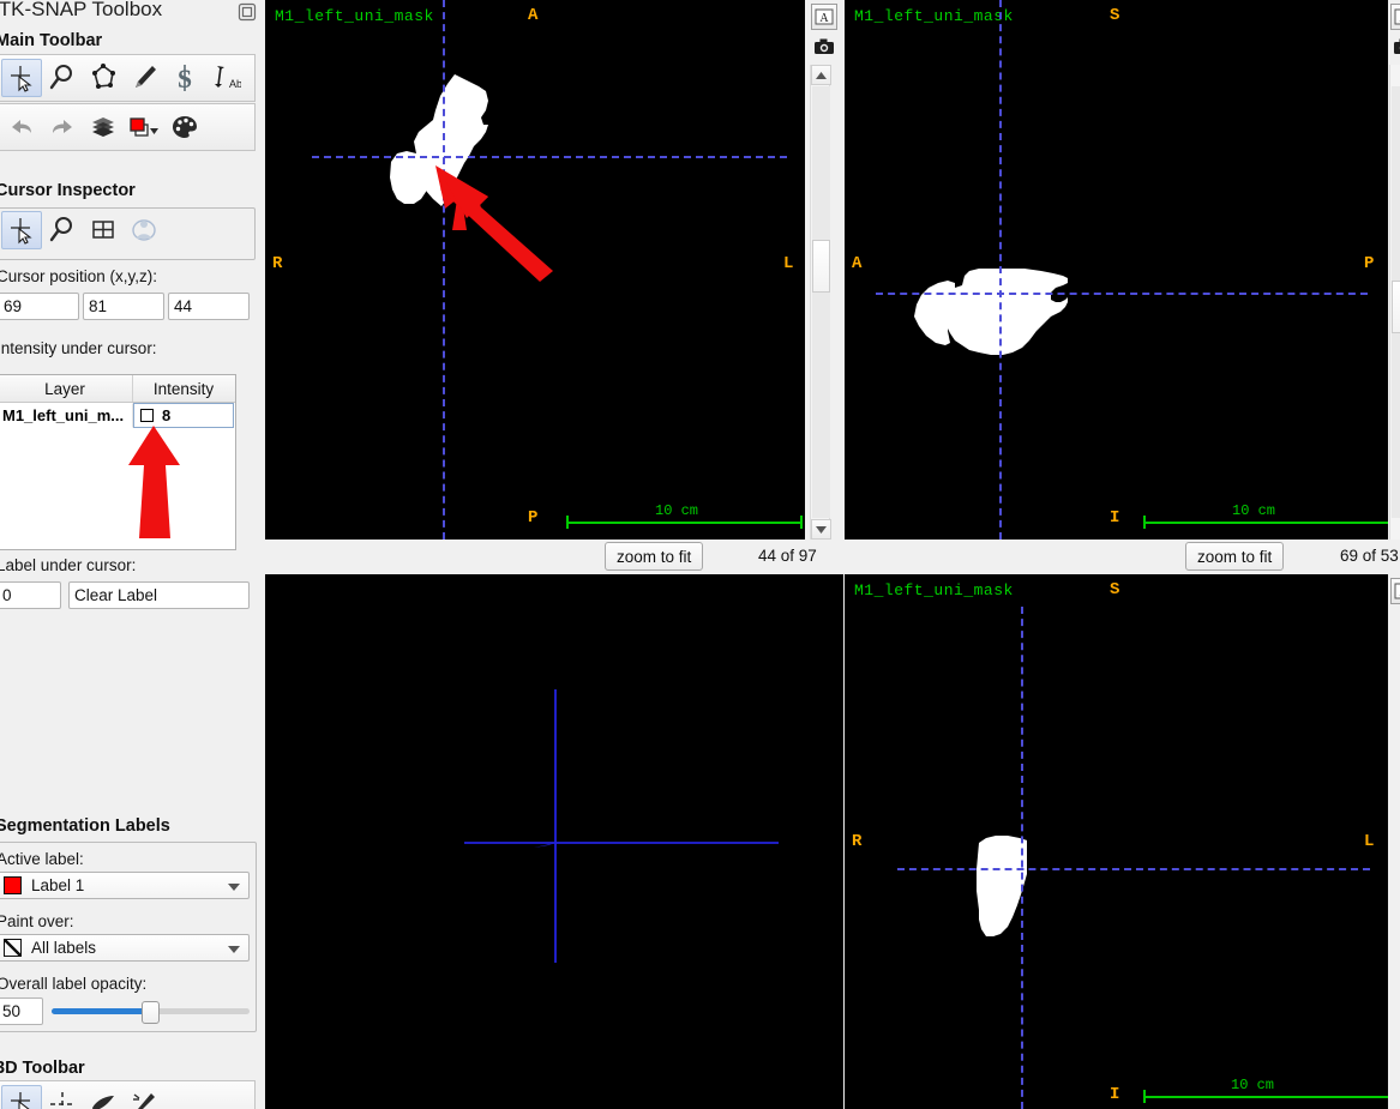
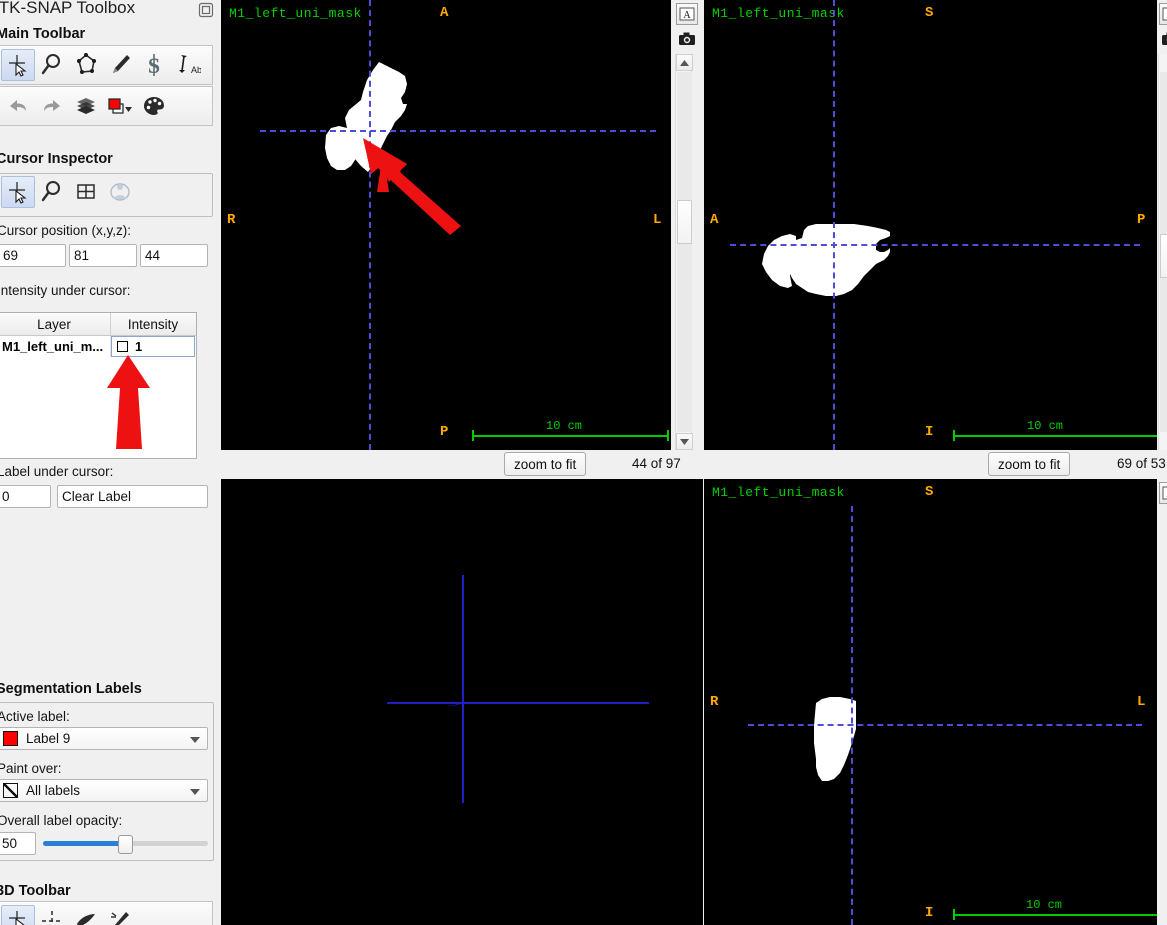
  TK-SNAP Toolbox
  Main Toolbar
  Ab
  Cursor Inspector
  Cursor position (x,y,z):
  69
  81
  44
  ntensity under cursor:
  Layer
  Intensity
  M1_left_uni_m...
- 8
+ 1
  Label under cursor:
  0
  Clear Label
  Segmentation Labels
  Active label:
- Label 1
+ Label 9
  Paint over:
  All labels
  Overall label opacity:
  50
  3D Toolbar
  M1_left_uni_mask
  A
  P
  R
  L
  10 cm
  A
  M1_left_uni_mask
  S
  I
  A
  P
  10 cm
  zoom to fit
  44 of 97
  zoom to fit
  69 of 53
  M1_left_uni_mask
  S
  I
  R
  L
  10 cm
